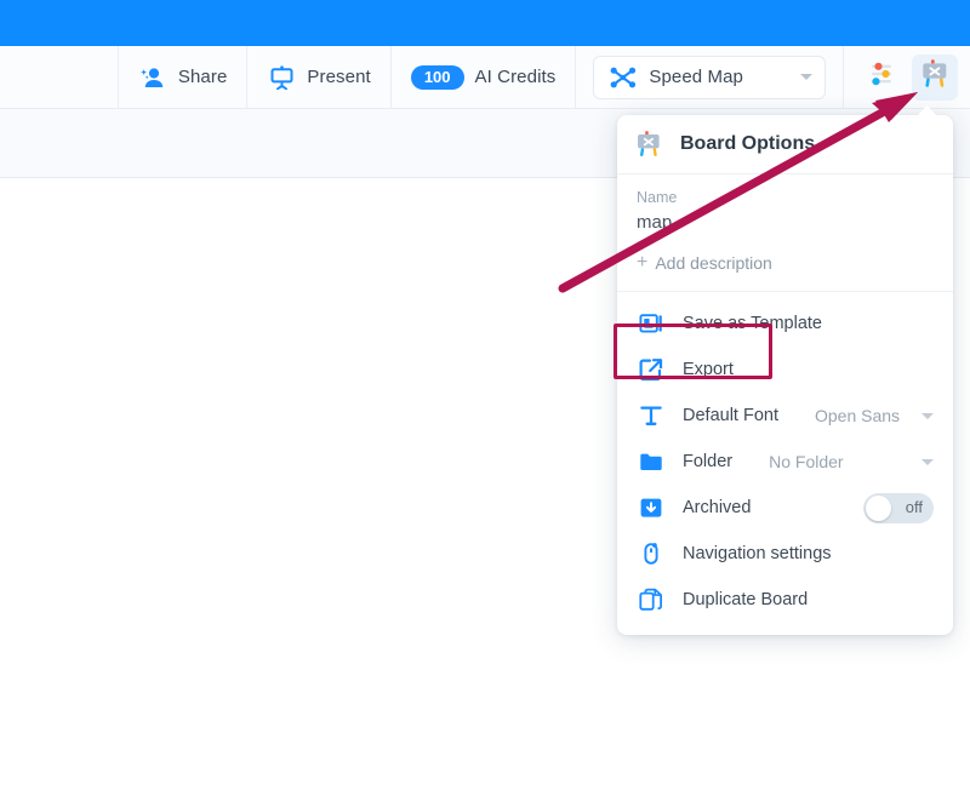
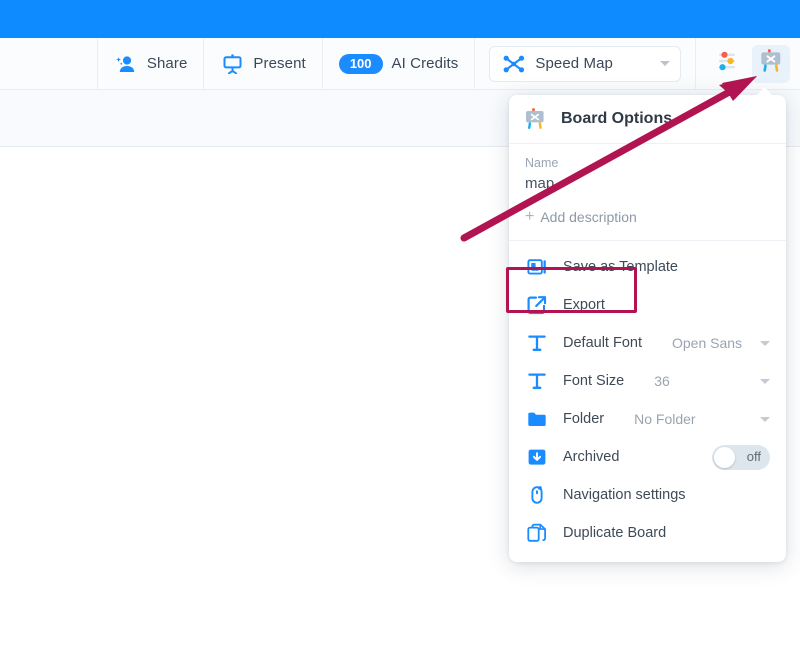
  Share
  Present
  100
  AI Credits
  Speed Map
  Board Options
  Name
  map
  +
  Add description
  Save as Template
  Export
  Default Font
  Open Sans
+ Font Size
+ 36
  Folder
  No Folder
  Archived
  off
  Navigation settings
  Duplicate Board
